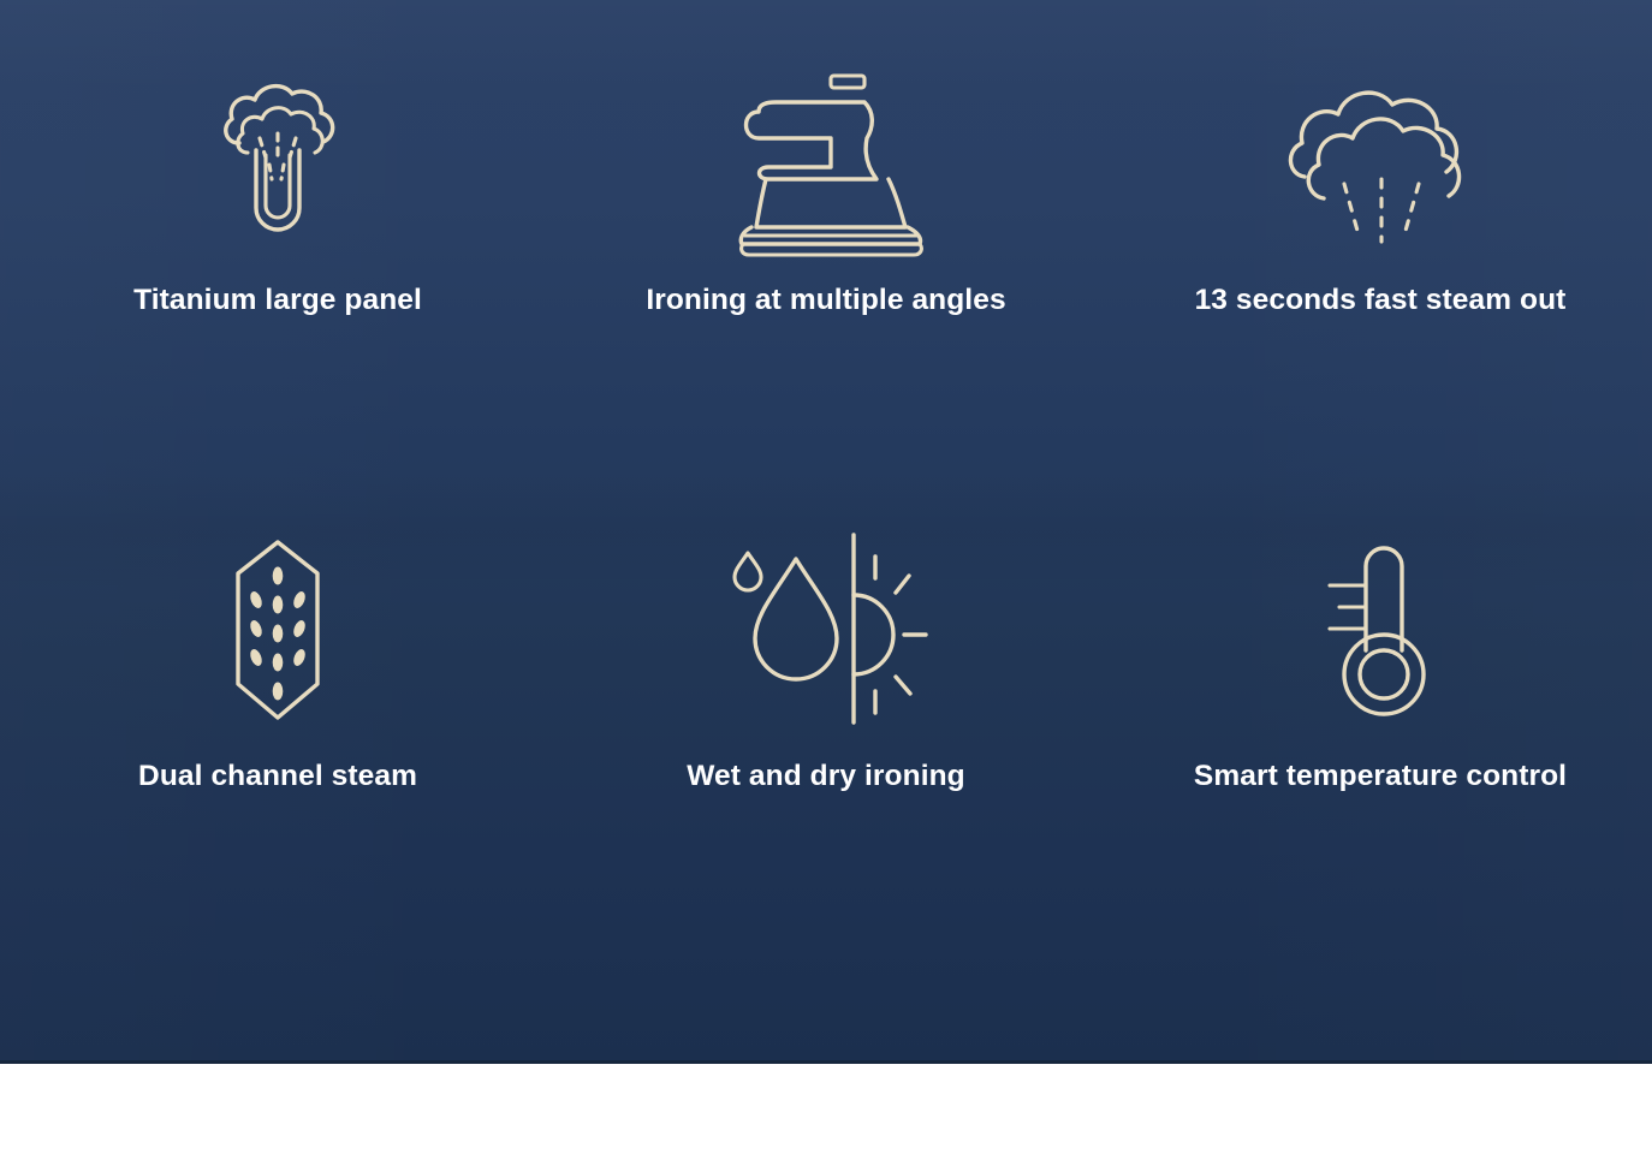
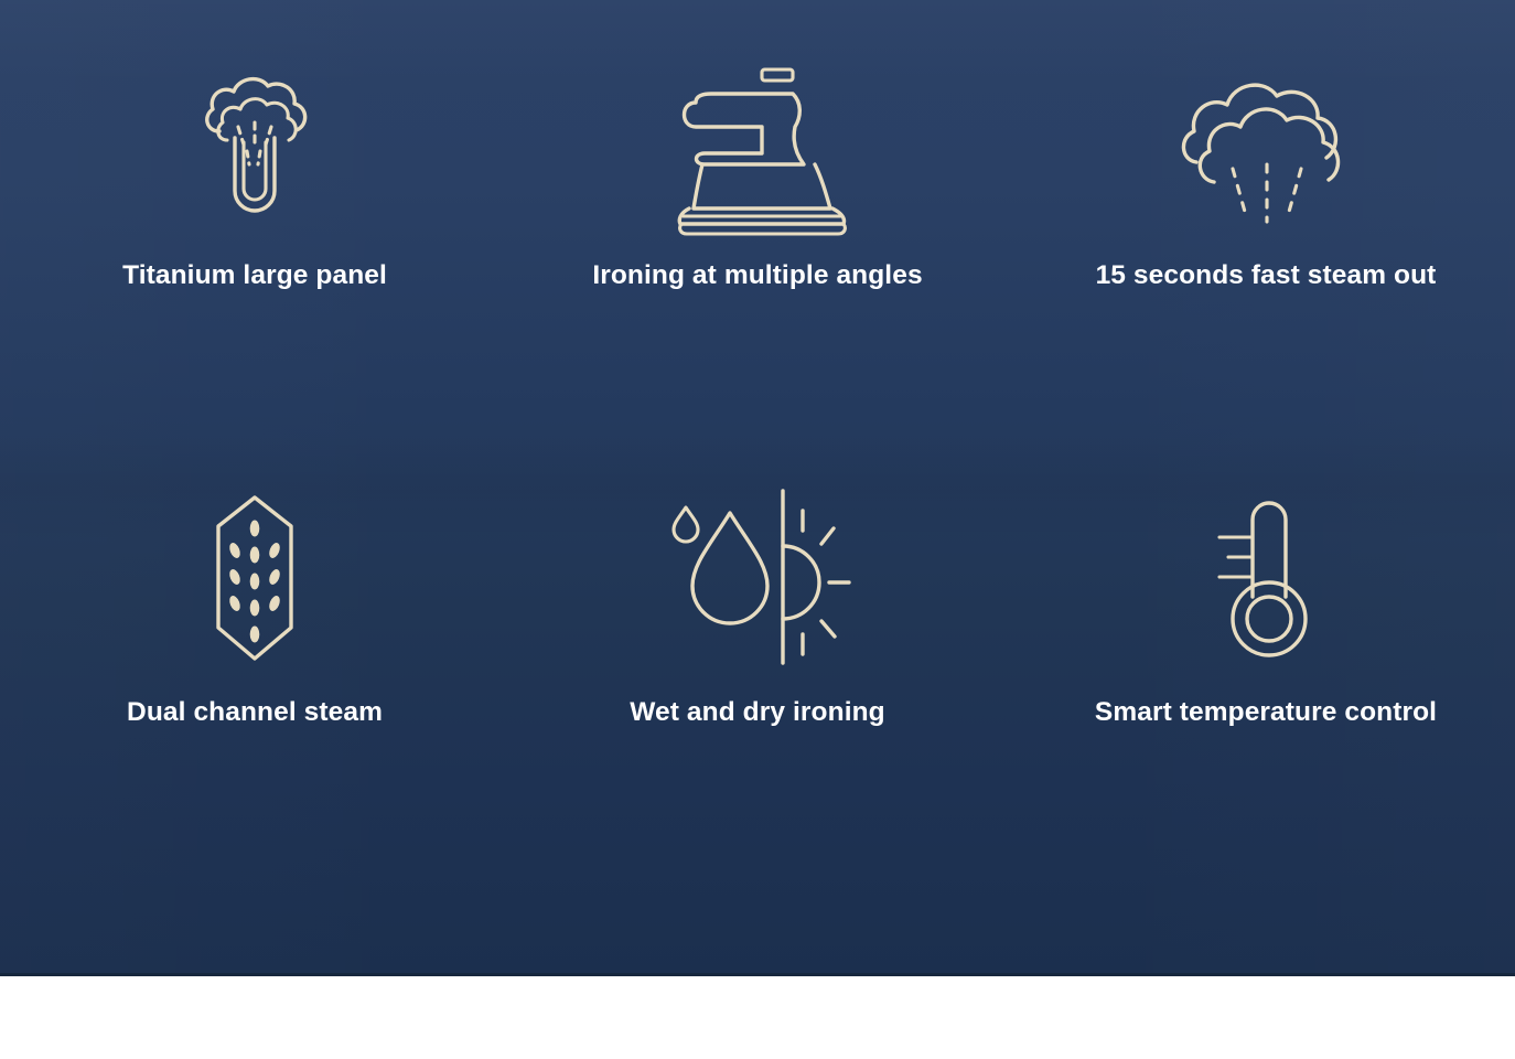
  Titanium large panel
  Ironing at multiple angles
- 13 seconds fast steam out
+ 15 seconds fast steam out
  Dual channel steam
  Wet and dry ironing
  Smart temperature control
